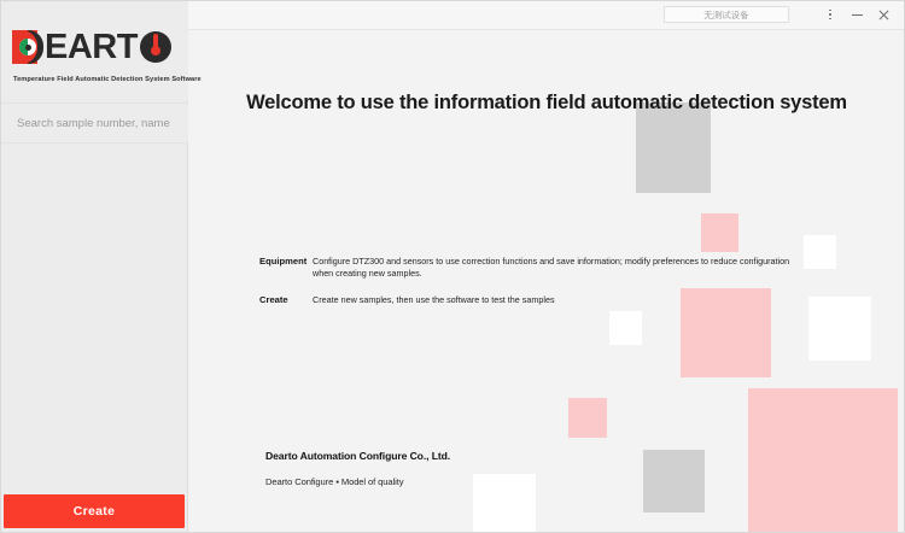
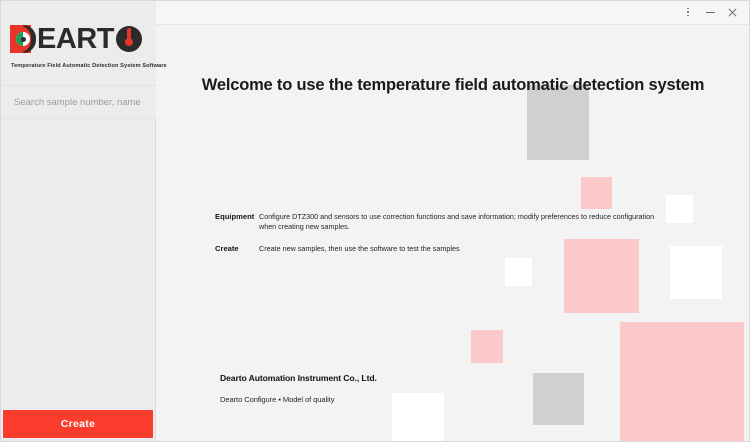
  EART
  Search sample number, name
  Create
- Welcome to use the information field automatic detection system
+ Welcome to use the temperature field automatic detection system
  Equipment
  Configure DTZ300 and sensors to use correction functions and save information; modify preferences to reduce configuration when creating new samples.
  Create
  Create new samples, then use the software to test the samples
- Dearto Automation Configure Co., Ltd.
+ Dearto Automation Instrument Co., Ltd.
  Dearto Configure ▪ Model of quality
- 无测试设备
